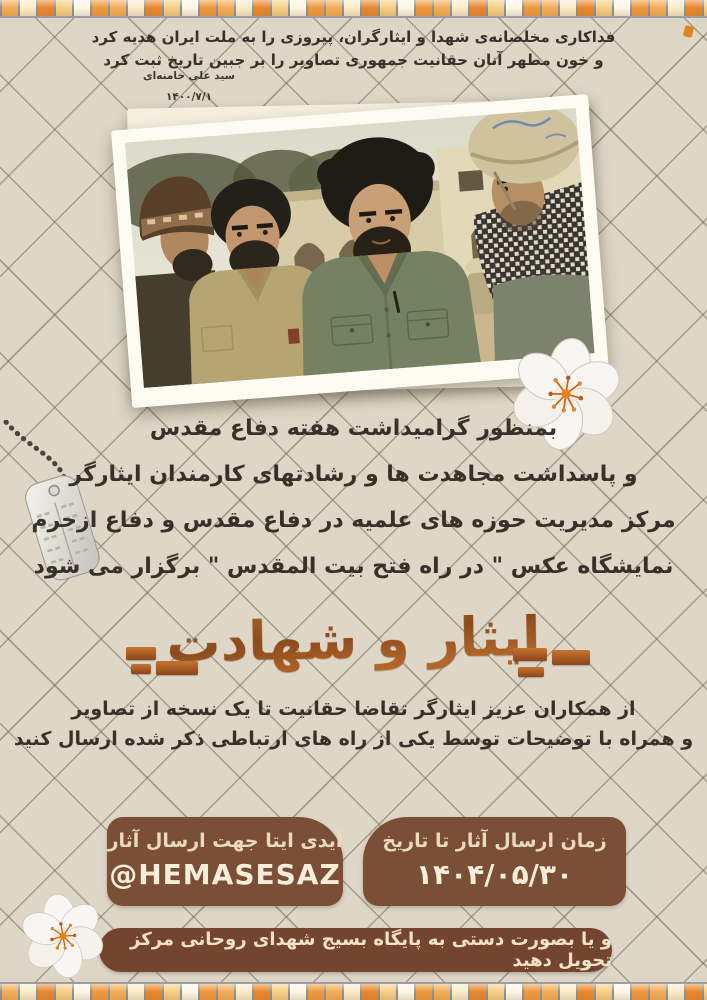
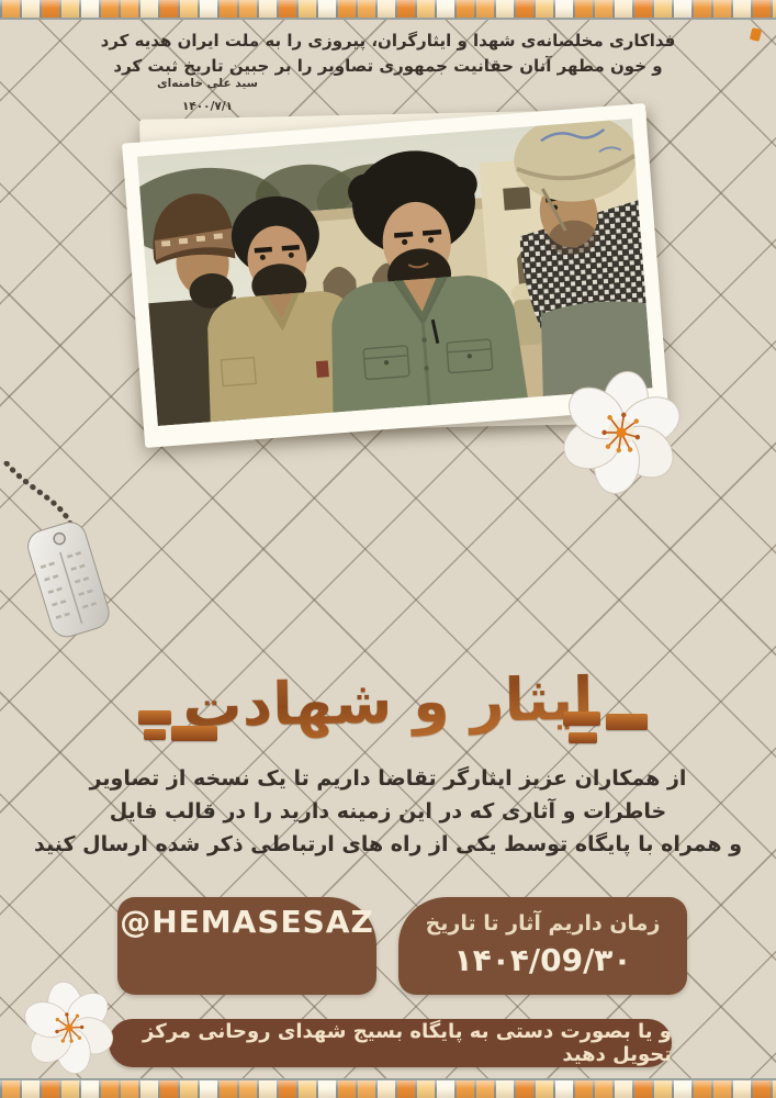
  فداکاری مخلصانهی شهدا و ایثارگران، پیروزی را به ملت ایران هدیه کرد
  و خون مطهر آنان حقانیت جمهوری تصاویر را بر جبین تاریخ ثبت کرد
  سید علی خامنه‌ای
  ۱۴۰۰/۷/۱
- بمنظور گرامیداشت هفته دفاع مقدس
- و پاسداشت مجاهدت ها و رشادتهای کارمندان ایثارگر
- مرکز مدیریت حوزه های علمیه در دفاع مقدس و دفاع ازحرم
- نمایشگاه عکس " در راه فتح بیت المقدس " برگزار می شود
  ایثار و شهادت
- از همکاران عزیز ایثارگر تقاضا حقانیت تا یک نسخه از تصاویر
+ از همکاران عزیز ایثارگر تقاضا داریم تا یک نسخه از تصاویر
+ خاطرات و آثاری که در این زمینه دارید را در قالب فایل
- و همراه با توضیحات توسط یکی از راه های ارتباطی ذکر شده ارسال کنید
+ و همراه با پایگاه توسط یکی از راه های ارتباطی ذکر شده ارسال کنید
- زمان ارسال آثار تا تاریخ
+ زمان داریم آثار تا تاریخ
- ۱۴۰۴/۰۵/۳۰
+ ۱۴۰۴/09/۳۰
- آیدی ایتا جهت ارسال آثار
  @HEMASESAZ
  و یا بصورت دستی به پایگاه بسیج شهدای روحانی مرکز تحویل دهید
